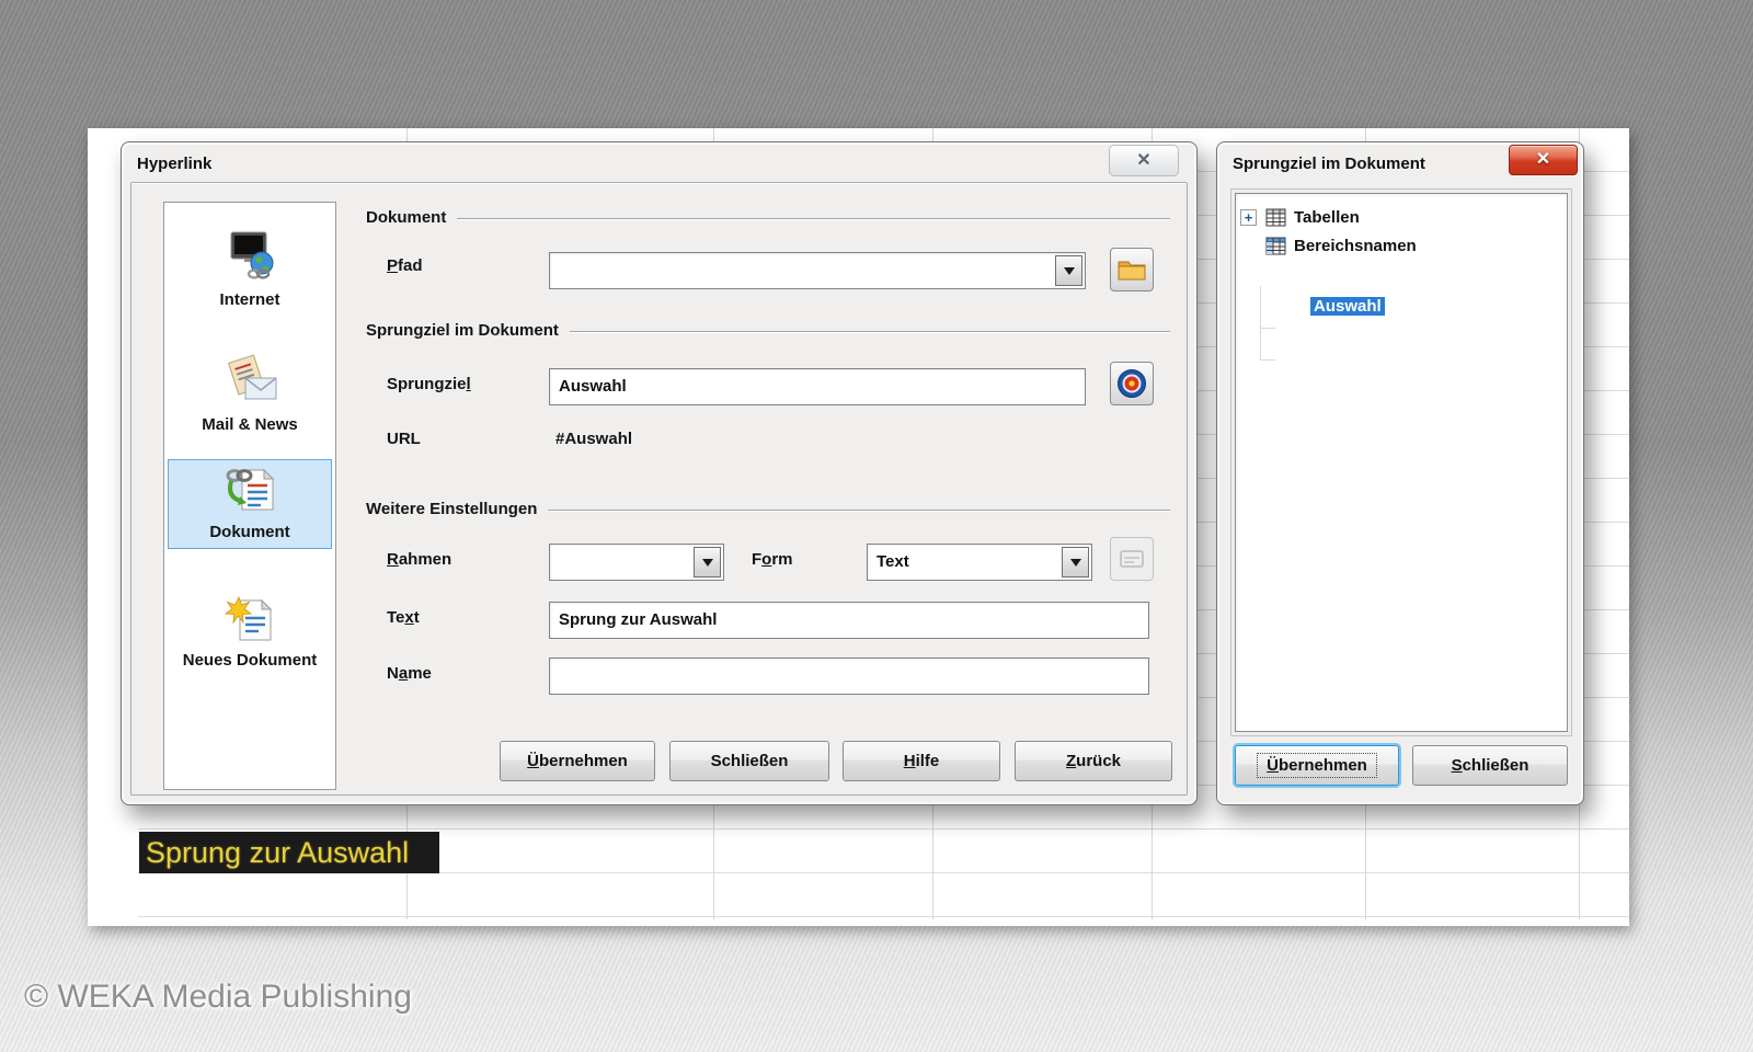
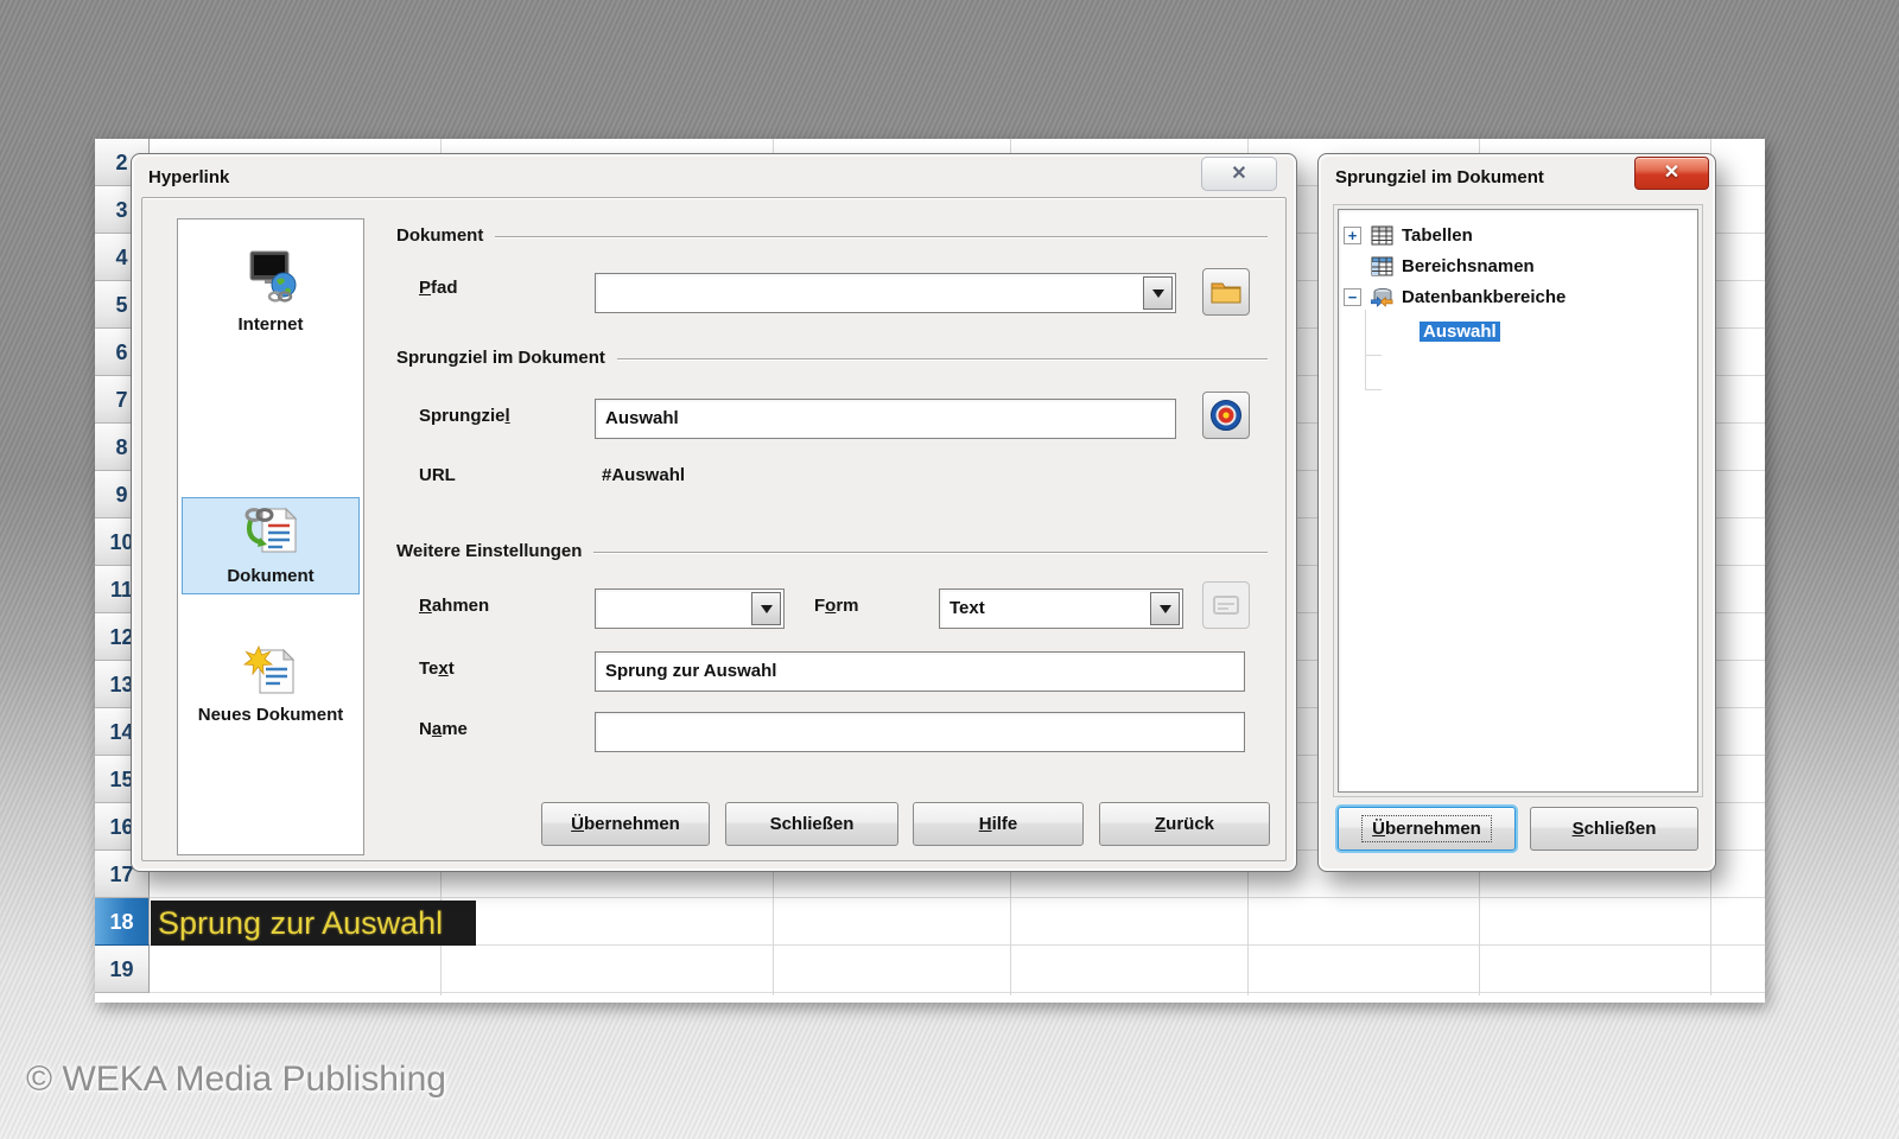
+ 2
+ 3
+ 4
+ 5
+ 6
+ 7
+ 8
+ 9
+ 10
+ 11
+ 12
+ 13
+ 14
+ 15
+ 16
+ 17
+ 18
+ 19
  Sprung zur Auswahl
  Hyperlink
  ✕
  Internet
- Mail & News
  Dokument
  Neues Dokument
  Dokument
  Pfad
  Sprungziel im Dokument
  Sprungziel
  Auswahl
  URL
  #Auswahl
  Weitere Einstellungen
  Rahmen
  Form
  Text
  Text
  Sprung zur Auswahl
  Name
  Ü
  bernehmen
  Schließen
  H
  ilfe
  Z
  urück
  Sprungziel im Dokument
  ✕
  +
  Tabellen
  Bereichsnamen
+ −
+ Datenbankbereiche
  Auswahl
  Übernehmen
  S
  chließen
  © WEKA Media Publishing
